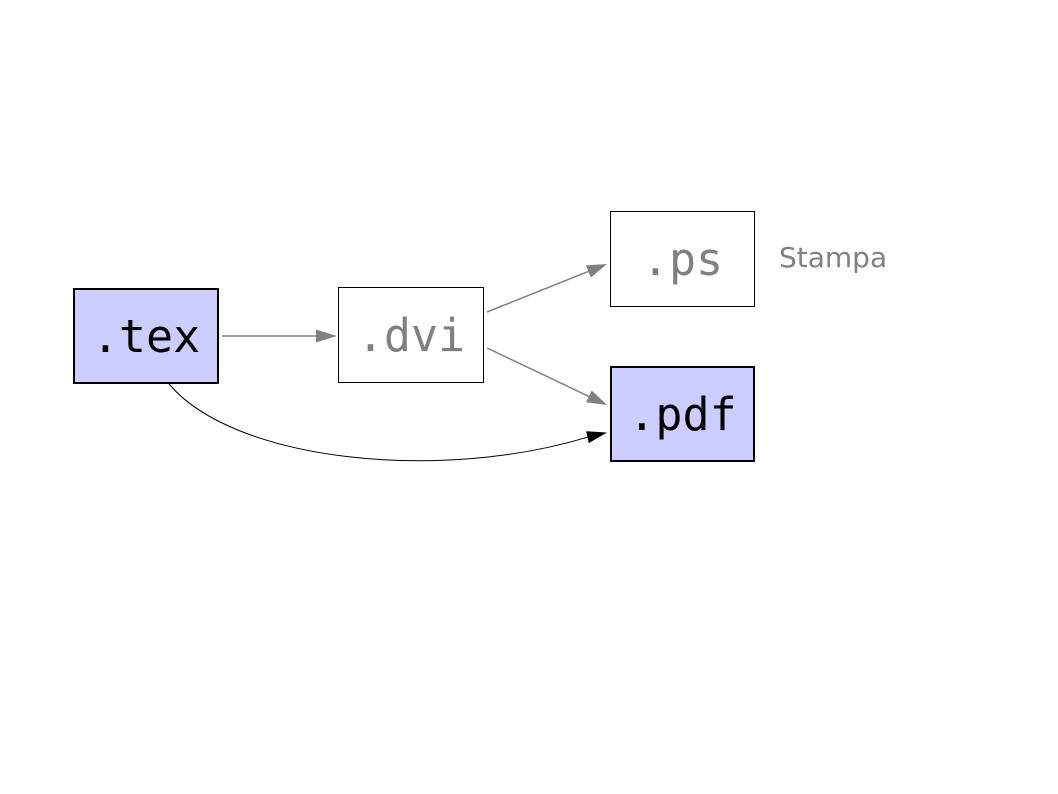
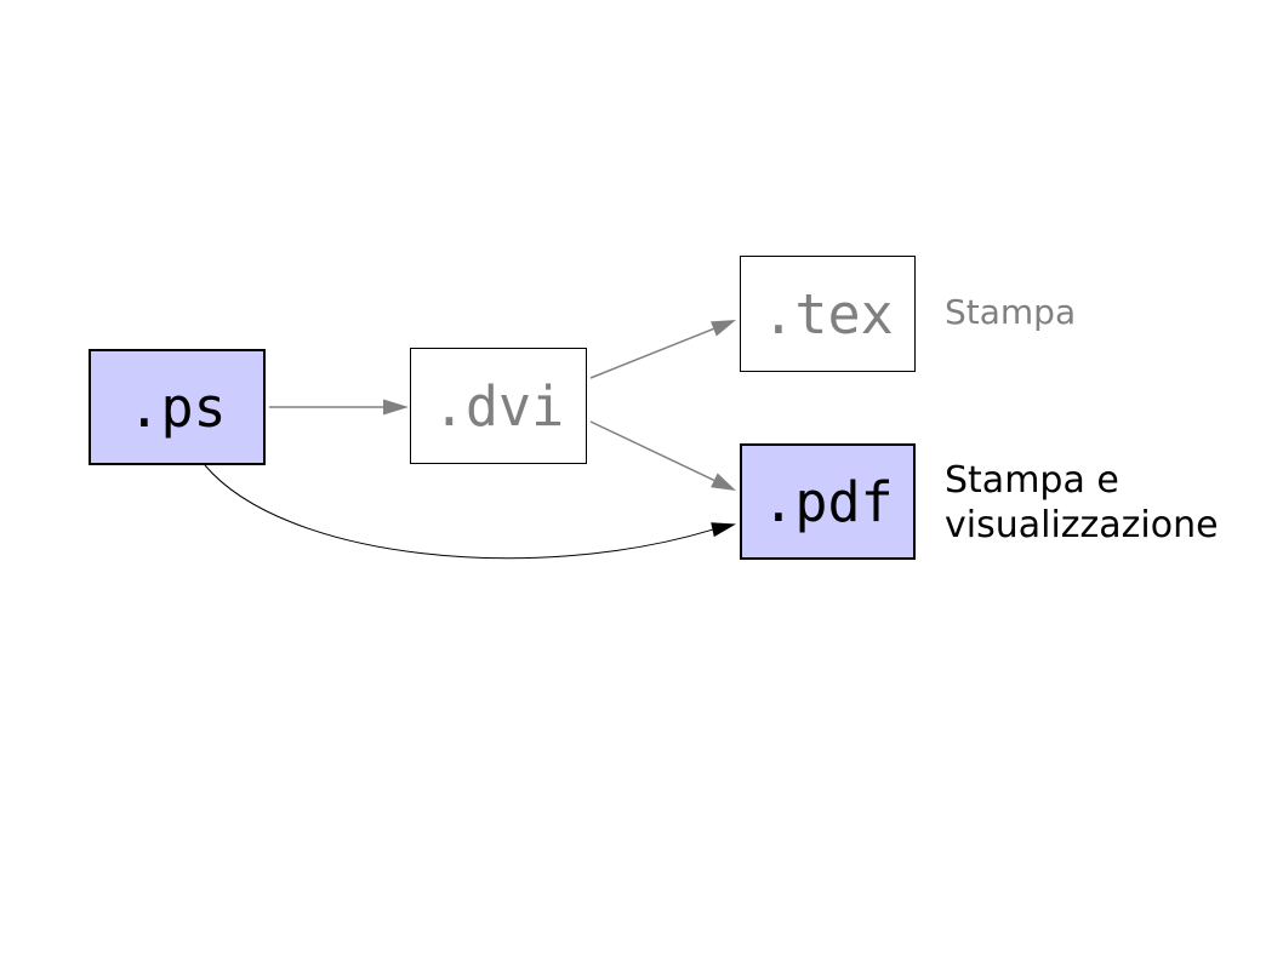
- .tex
+ .ps
  .dvi
- .ps
+ .tex
  .pdf
  Stampa
+ Stampa e visualizzazione
